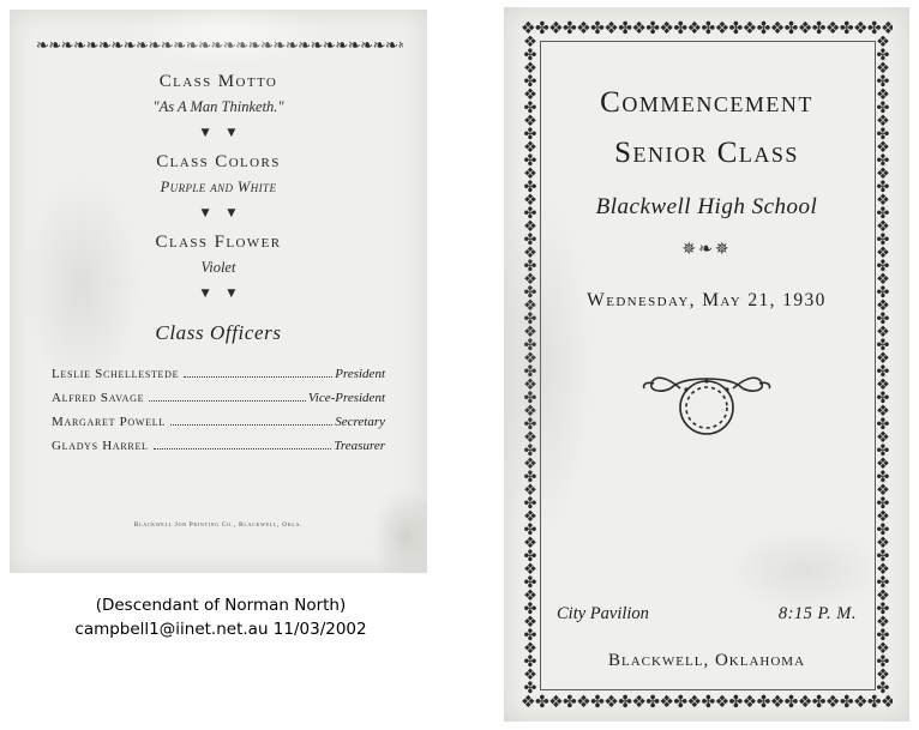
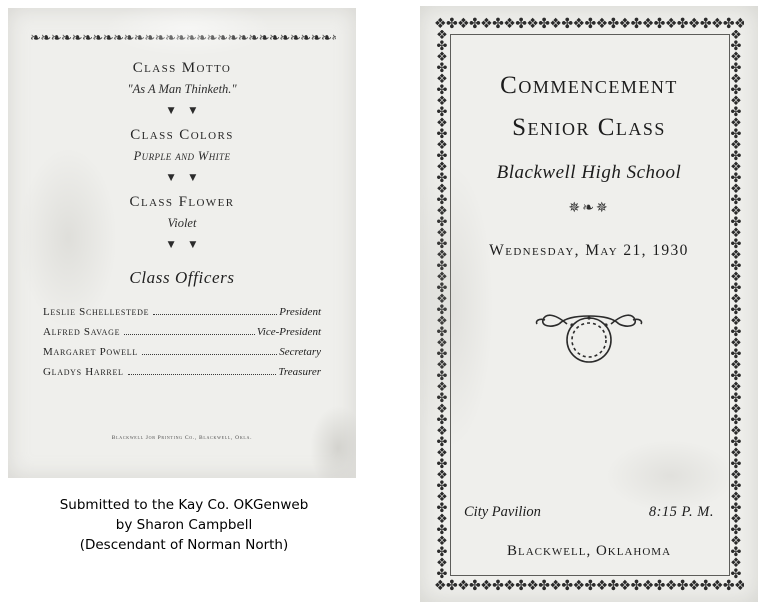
+ Submitted to the Kay Co. OKGenweb
+ by Sharon Campbell
  (Descendant of Norman North)
- campbell1@iinet.net.au 11/03/2002
